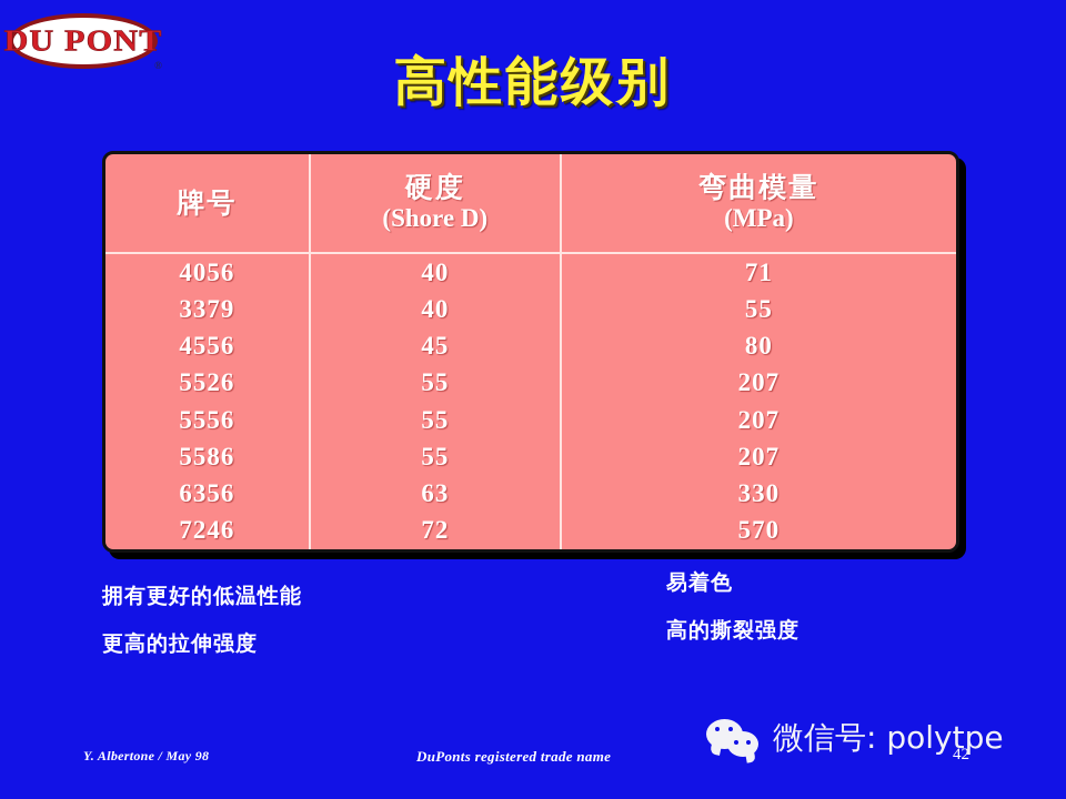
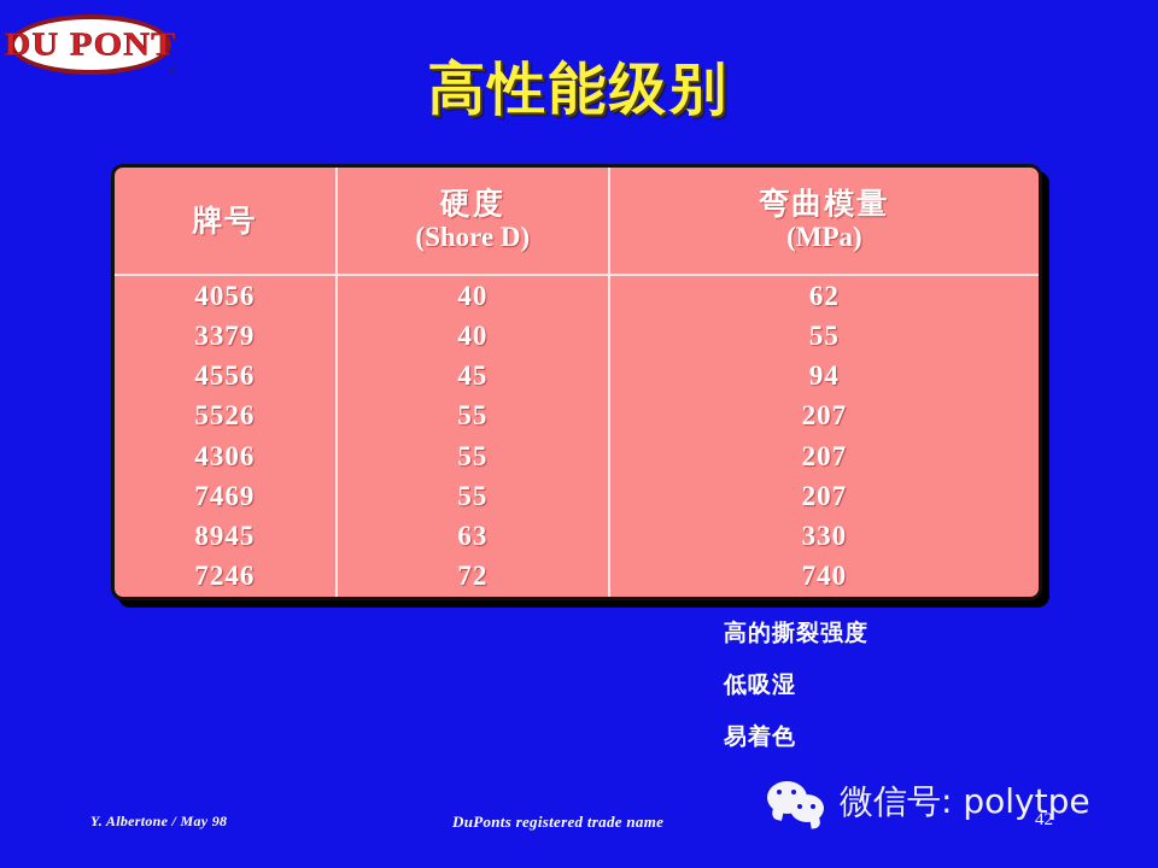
  DU PONT
  ®
  高性能级别
  牌号	硬度 (Shore D)	弯曲模量 (MPa)
- 4056	40	71
+ 4056	40	62
  3379	40	55
- 4556	45	80
+ 4556	45	94
  5526	55	207
- 5556	55	207
+ 4306	55	207
- 5586	55	207
+ 7469	55	207
- 6356	63	330
+ 8945	63	330
- 7246	72	570
+ 7246	72	740
- 拥有更好的低温性能
- 更高的拉伸强度
- 易着色
+ 高的撕裂强度
+ 低吸湿
- 高的撕裂强度
+ 易着色
  Y. Albertone / May 98
  DuPonts registered trade name
  42
  微信号: polytpe
